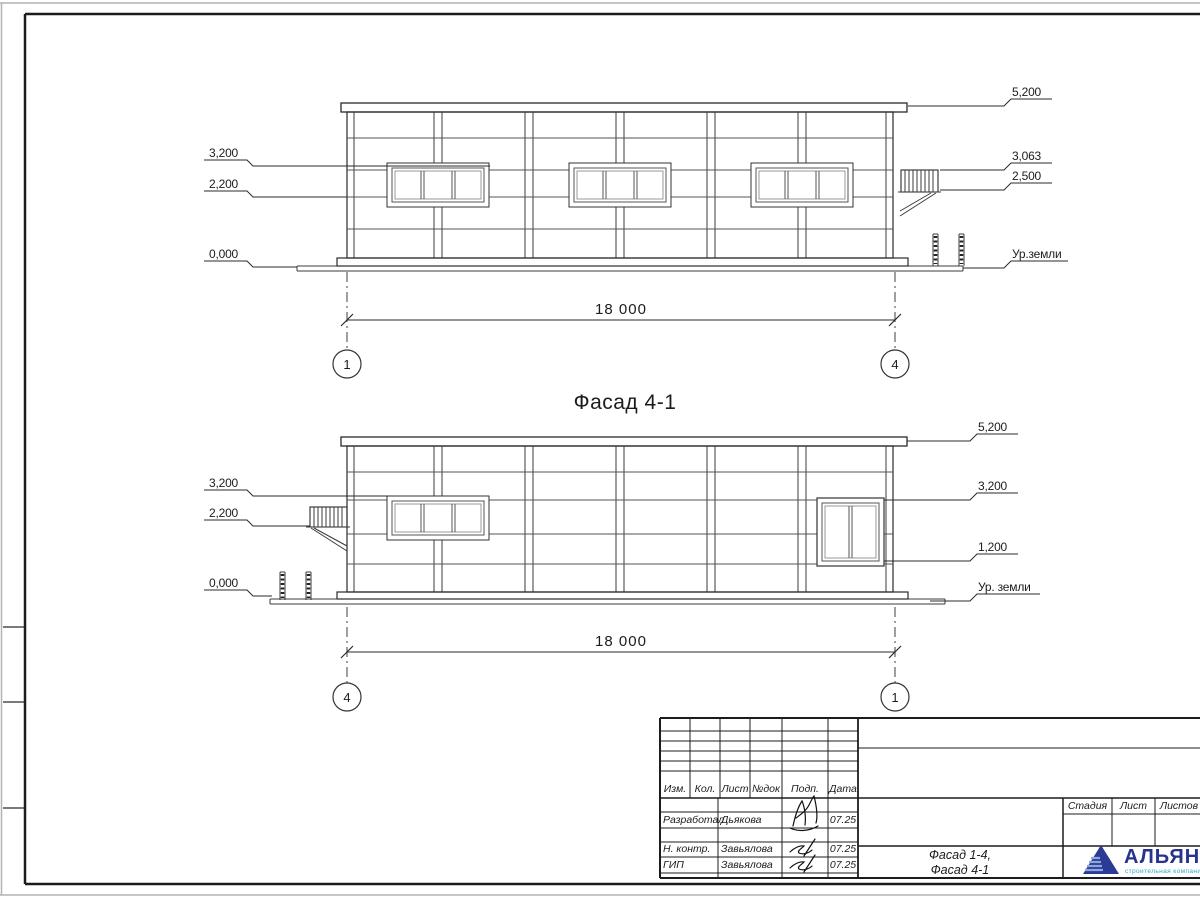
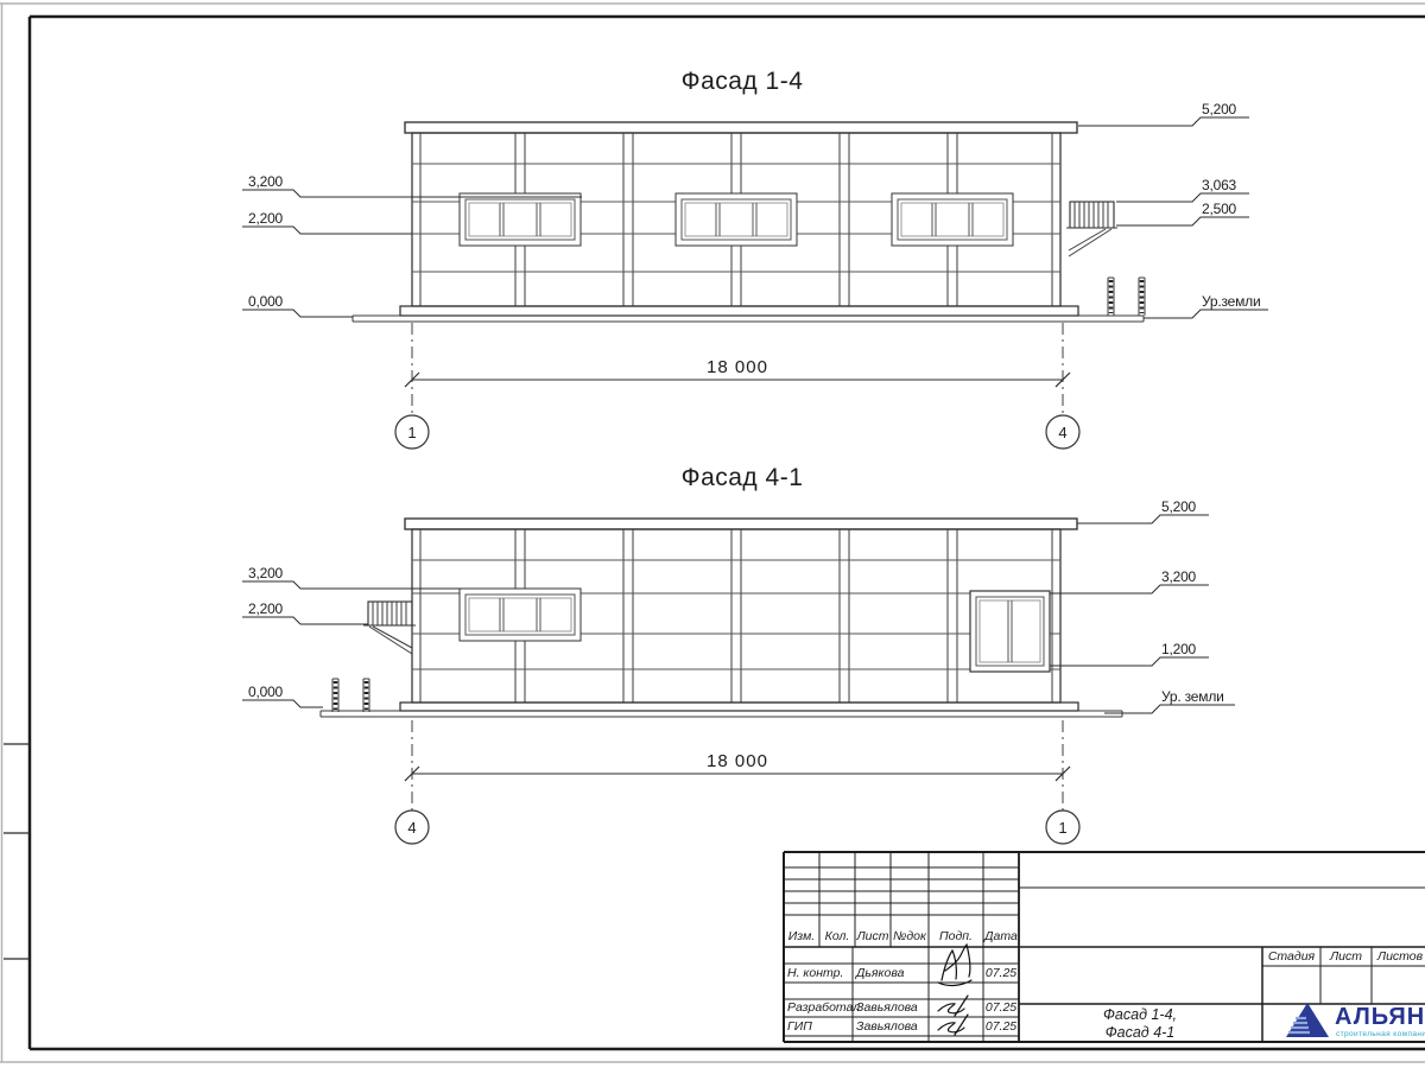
+ Фасад 1-4
  3,200
  2,200
  0,000
  5,200
  3,063
  2,500
  Ур.земли
  18 000
  1
  4
  Фасад 4-1
  3,200
  2,200
  0,000
  5,200
  3,200
  1,200
  Ур. земли
  18 000
  4
  1
  Изм.
  Кол.
  Лист
  №док
  Подп.
  Дата
- Разработал
+ Н. контр.
  Дьякова
  07.25
- Н. контр.
+ Разработал
  Завьялова
  07.25
  ГИП
  Завьялова
  07.25
  Стадия
  Лист
  Листов
  Фасад 1-4,
  Фасад 4-1
  АЛЬЯН
